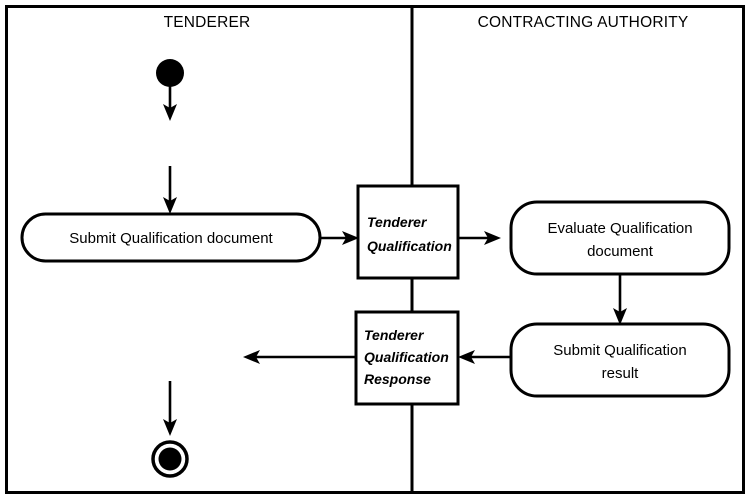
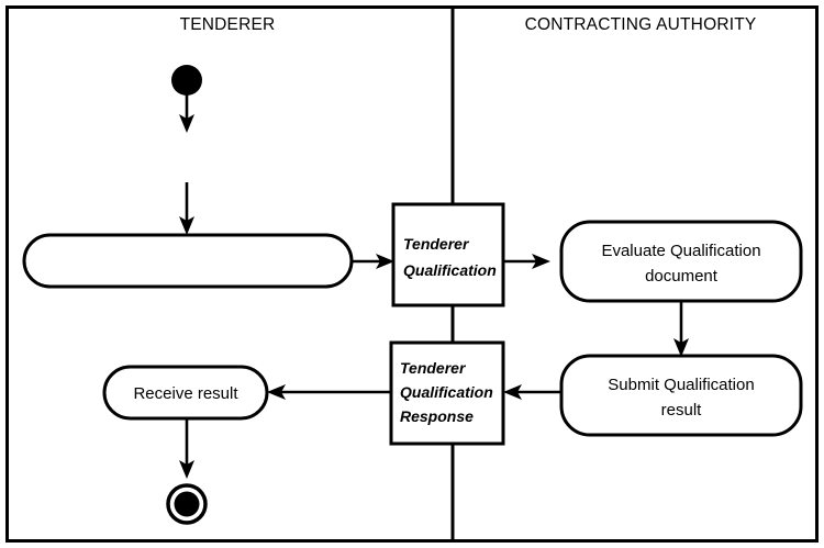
  TENDERER
  CONTRACTING AUTHORITY
- Submit Qualification document
  Tenderer
  Qualification
  Evaluate Qualification
  document
  Submit Qualification
  result
  Tenderer
  Qualification
  Response
+ Receive result
